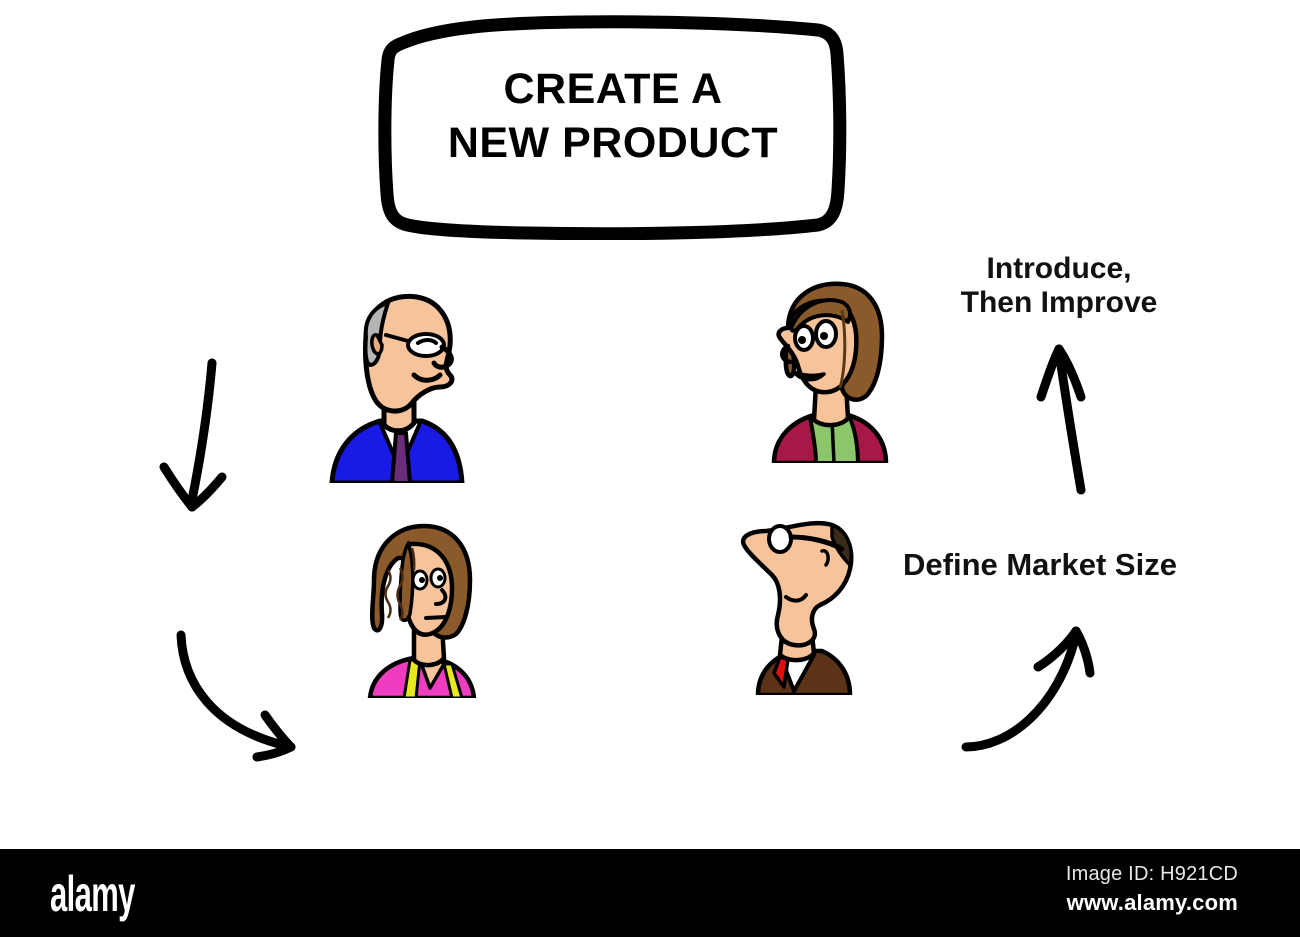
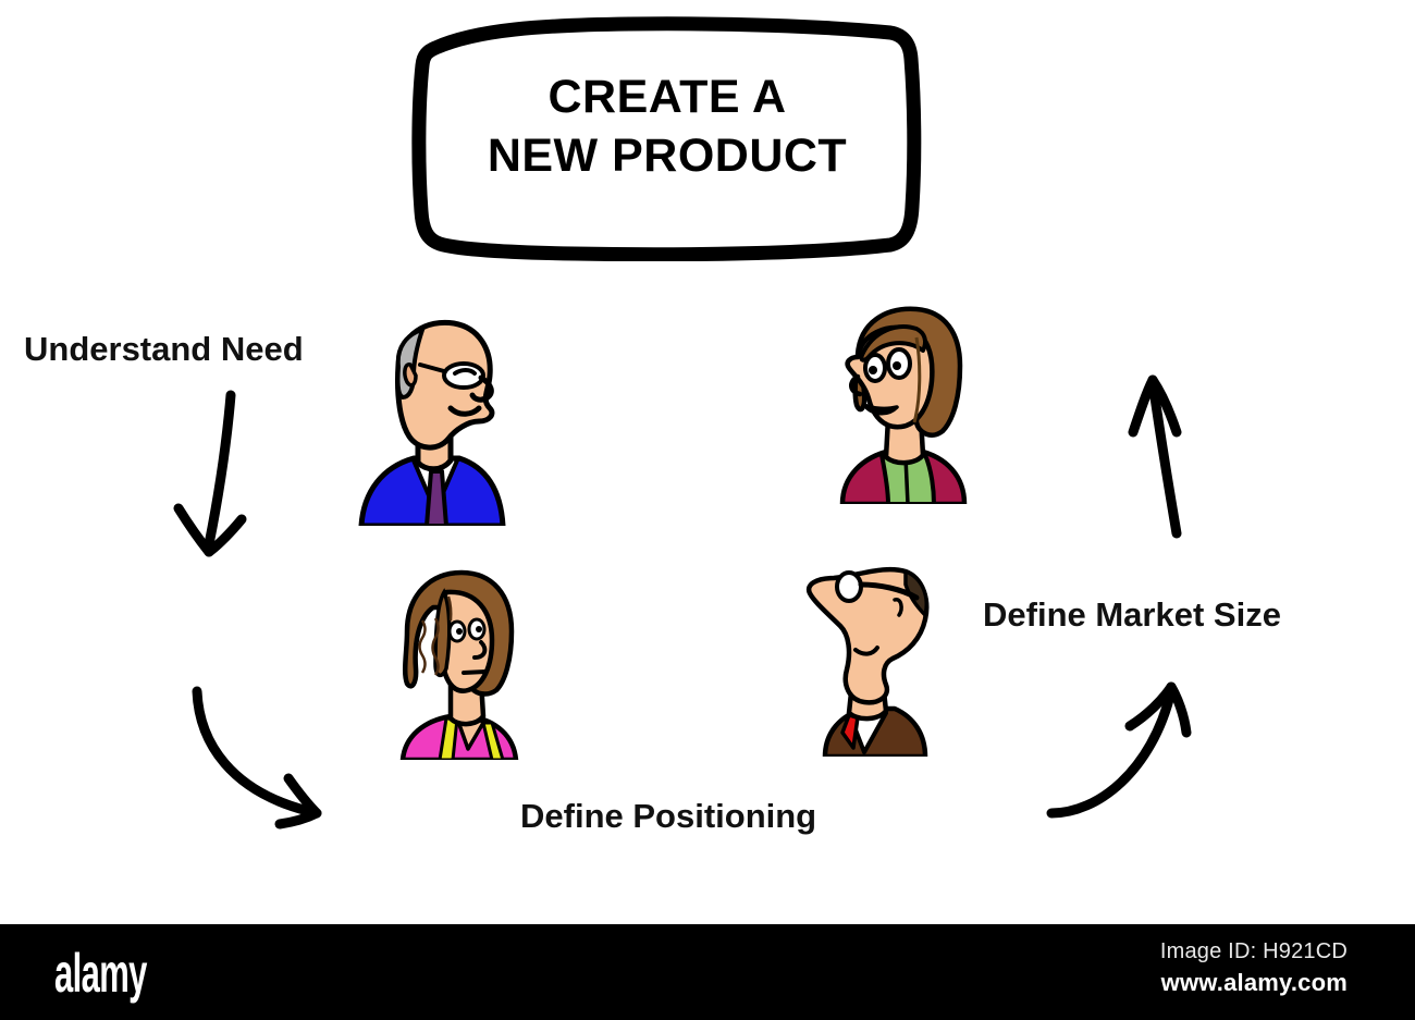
  CREATE A
  NEW PRODUCT
+ Understand Need
+ Define Positioning
  Define Market Size
- Introduce,
- Then Improve
  alamy
  Image ID: H921CD
  www.alamy.com
